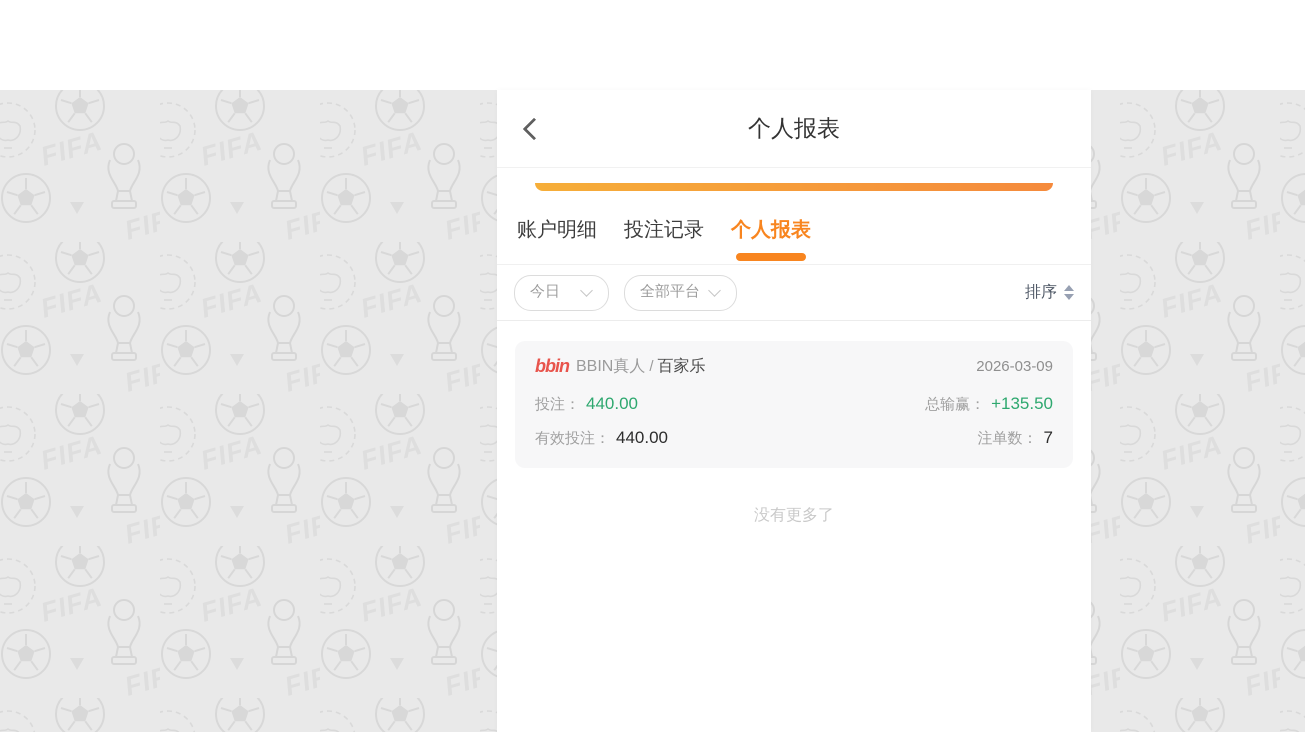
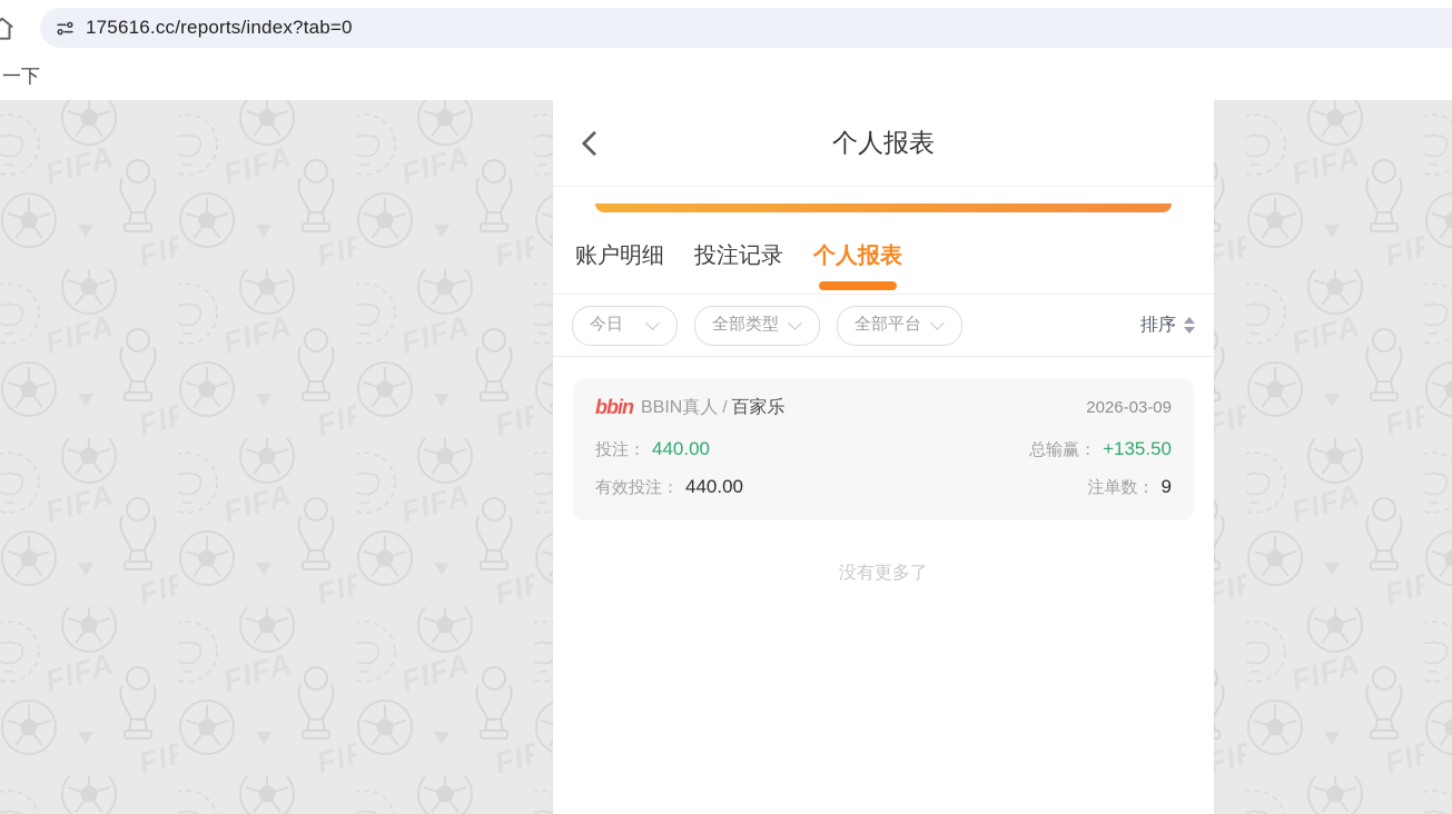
+ 175616.cc/reports/index?tab=0
+ 一下
  个人报表
  账户明细
  投注记录
  个人报表
  今日
+ 全部类型
  全部平台
  排序
  bbin
  BBIN真人
  /
  百家乐
  2026-03-09
  投注：
  440.00
  总输赢：
  +135.50
  有效投注：
  440.00
  注单数：
- 7
+ 9
  没有更多了
